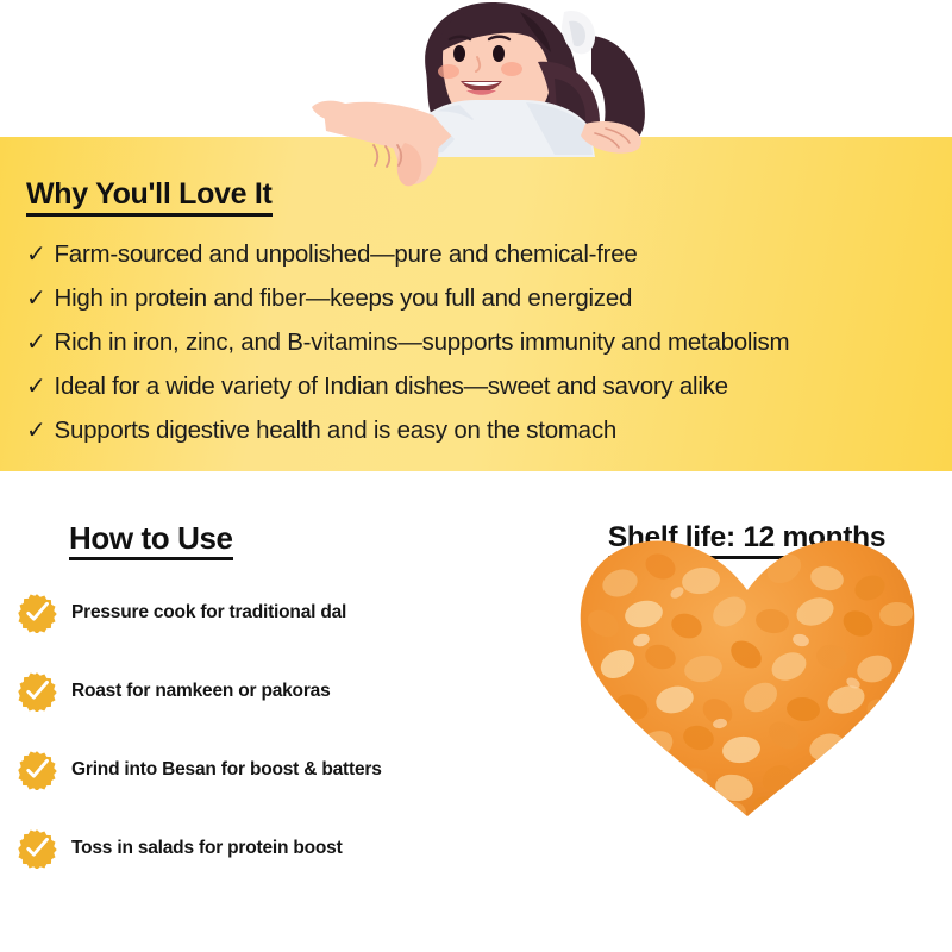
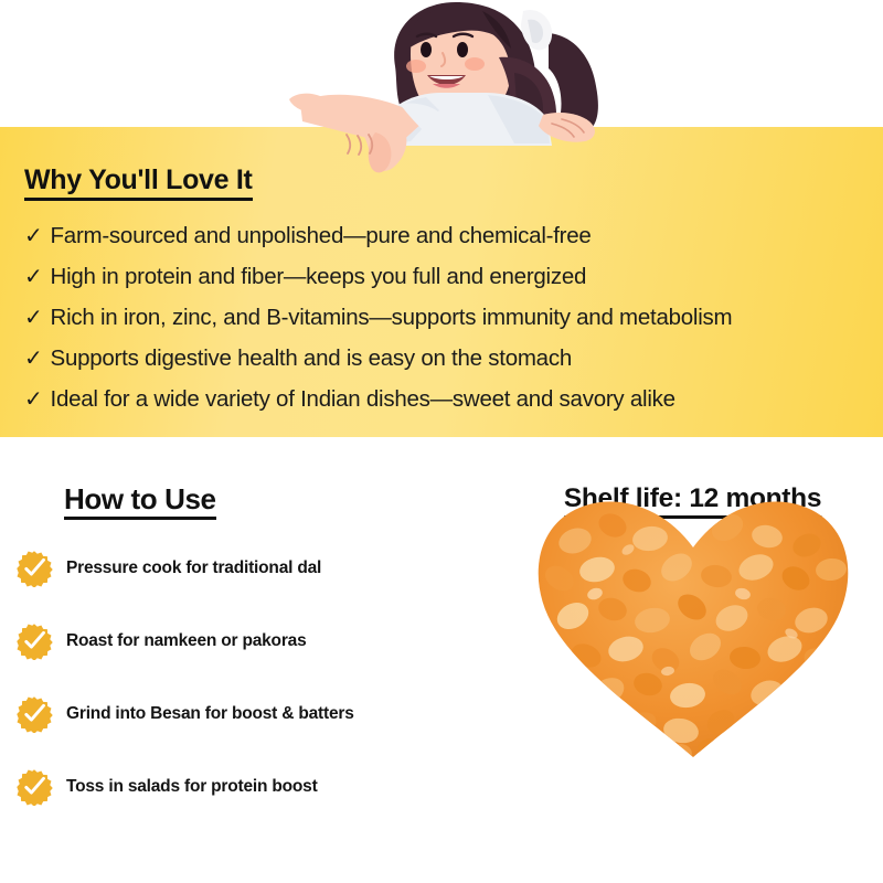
  Why You'll Love It
  ✓
  Farm-sourced and unpolished—pure and chemical-free
  ✓
  High in protein and fiber—keeps you full and energized
  ✓
  Rich in iron, zinc, and B-vitamins—supports immunity and metabolism
  ✓
- Ideal for a wide variety of Indian dishes—sweet and savory alike
+ Supports digestive health and is easy on the stomach
  ✓
- Supports digestive health and is easy on the stomach
+ Ideal for a wide variety of Indian dishes—sweet and savory alike
  How to Use
  Pressure cook for traditional dal
  Roast for namkeen or pakoras
  Grind into Besan for boost & batters
  Toss in salads for protein boost
  Shelf life: 12 months
